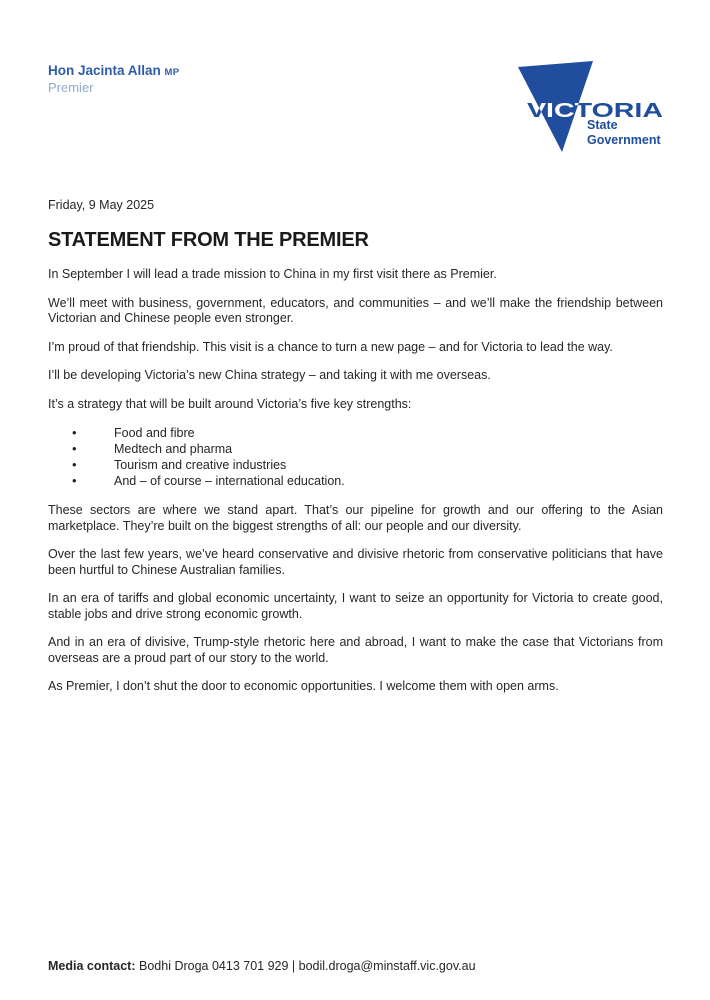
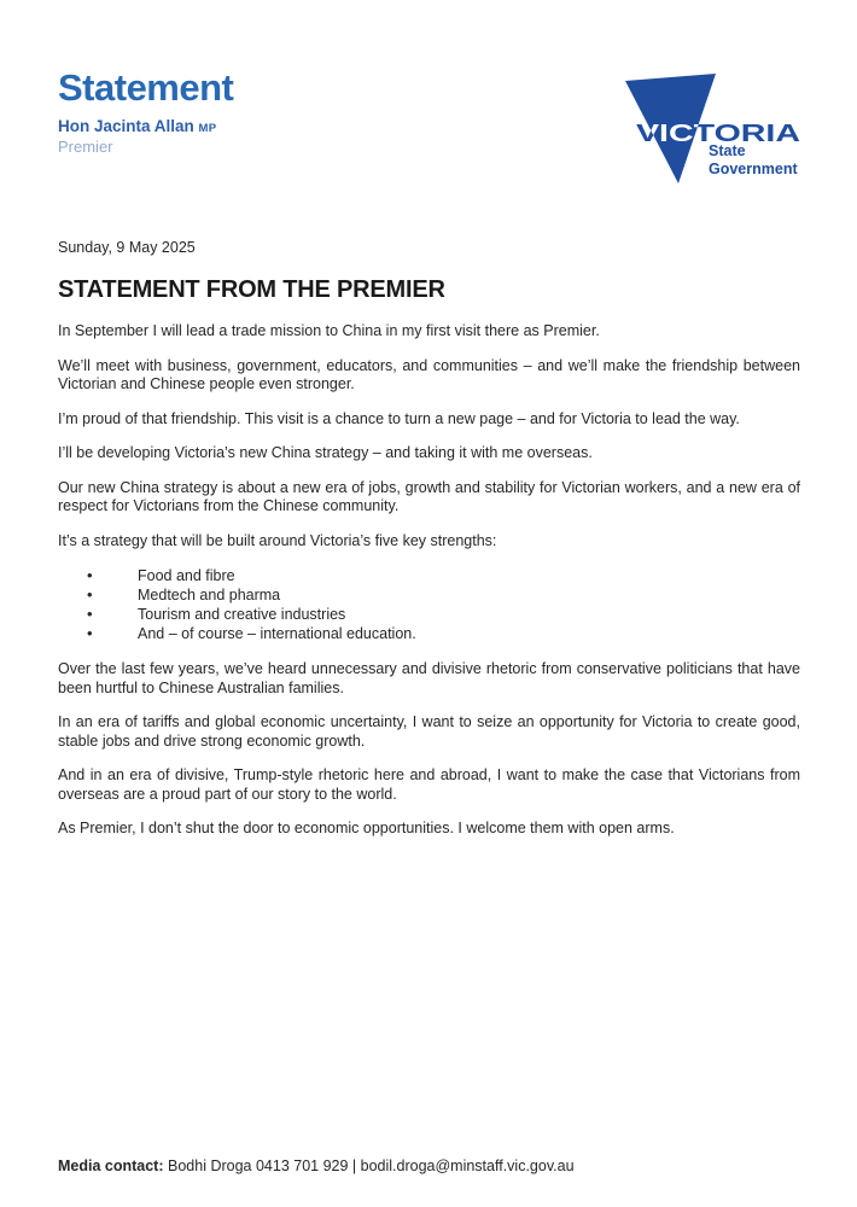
+ Statement
  Hon Jacinta Allan MP
  Premier
  VICTORIA
  State
  Government
- Friday, 9 May 2025
+ Sunday, 9 May 2025
  STATEMENT FROM THE PREMIER
  In September I will lead a trade mission to China in my first visit there as Premier.
  We’ll meet with business, government, educators, and communities – and we’ll make the friendship between Victorian and Chinese people even stronger.
  I’m proud of that friendship. This visit is a chance to turn a new page – and for Victoria to lead the way.
  I’ll be developing Victoria’s new China strategy – and taking it with me overseas.
+ Our new China strategy is about a new era of jobs, growth and stability for Victorian workers, and a new era of respect for Victorians from the Chinese community.
  It’s a strategy that will be built around Victoria’s five key strengths:
  Food and fibre
  Medtech and pharma
  Tourism and creative industries
  And – of course – international education.
- These sectors are where we stand apart. That’s our pipeline for growth and our offering to the Asian marketplace. They’re built on the biggest strengths of all: our people and our diversity.
- Over the last few years, we’ve heard conservative and divisive rhetoric from conservative politicians that have been hurtful to Chinese Australian families.
+ Over the last few years, we’ve heard unnecessary and divisive rhetoric from conservative politicians that have been hurtful to Chinese Australian families.
  In an era of tariffs and global economic uncertainty, I want to seize an opportunity for Victoria to create good, stable jobs and drive strong economic growth.
  And in an era of divisive, Trump-style rhetoric here and abroad, I want to make the case that Victorians from overseas are a proud part of our story to the world.
  As Premier, I don’t shut the door to economic opportunities. I welcome them with open arms.
  Media contact: Bodhi Droga 0413 701 929 | bodil.droga@minstaff.vic.gov.au
